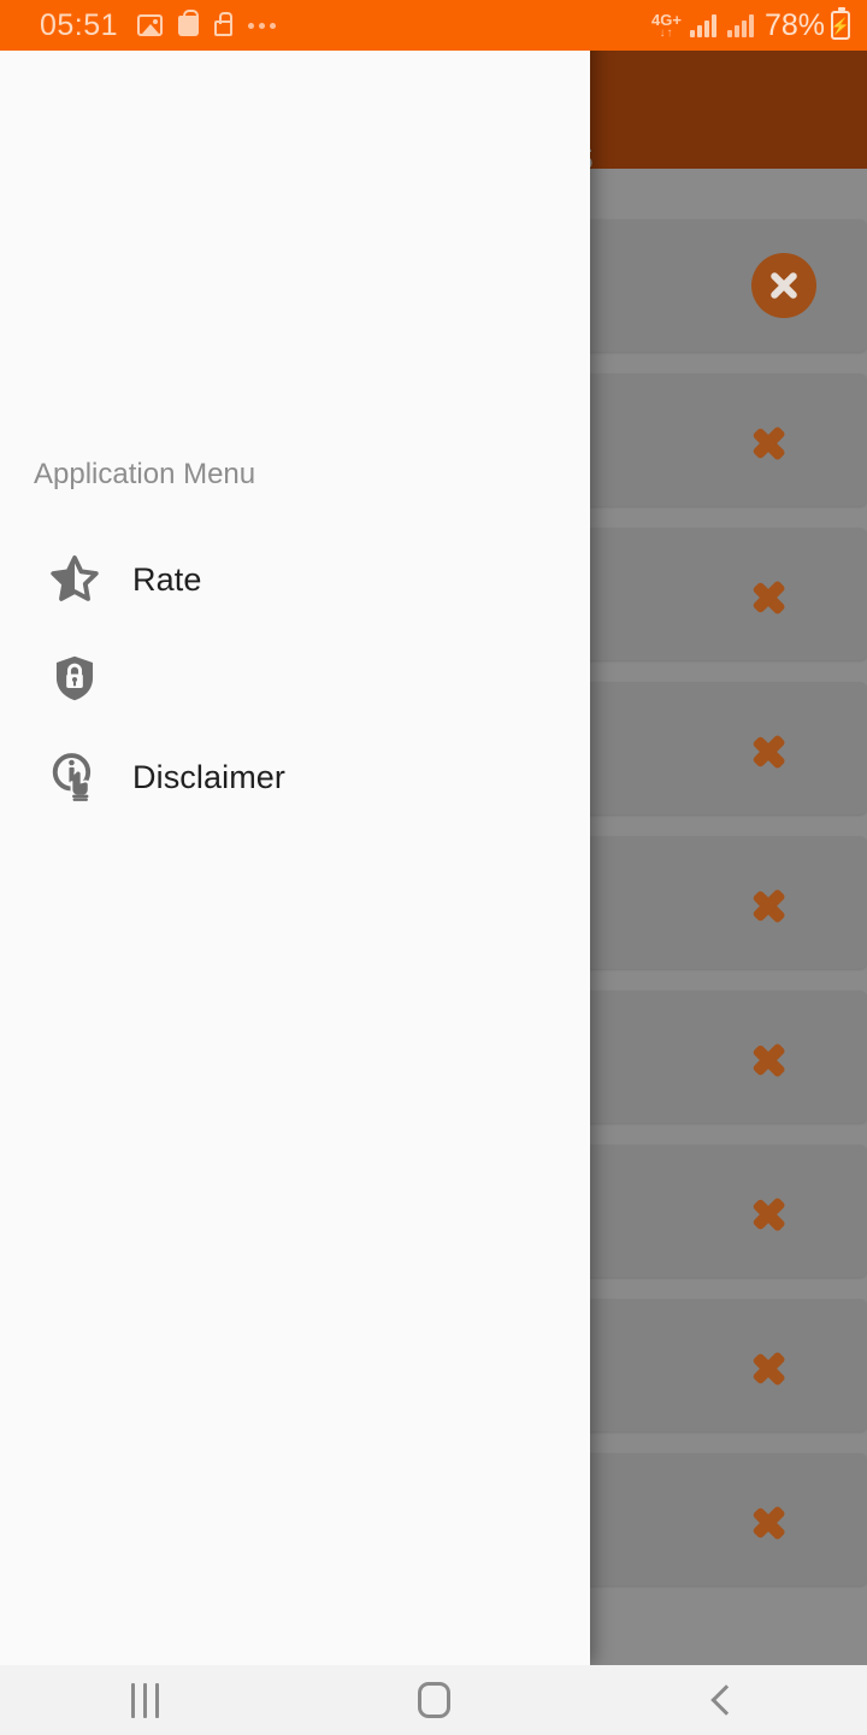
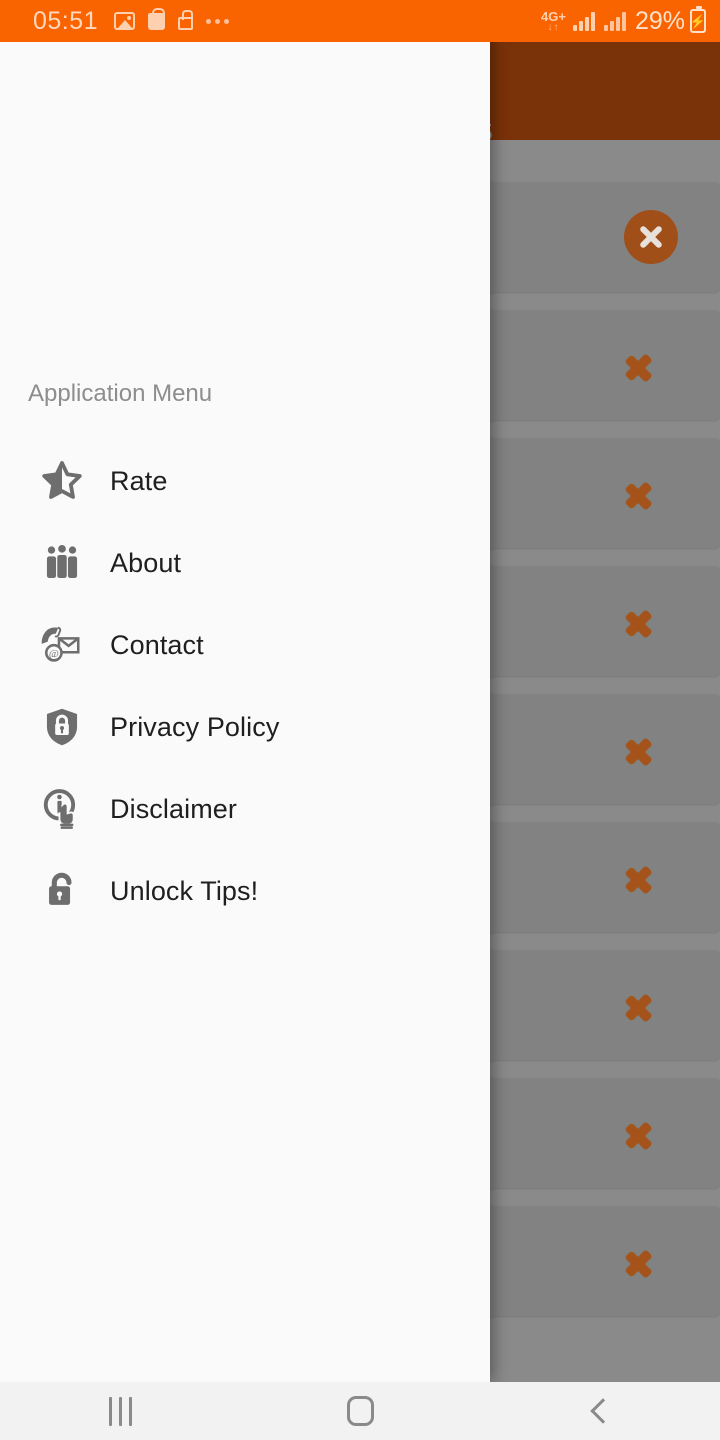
  Application Menu
  Rate
+ About
+ @
+ Contact
+ Privacy Policy
  Disclaimer
+ Unlock Tips!
  05:51
  4G+
  ↓↑
- 78%
+ 29%
  ⚡
